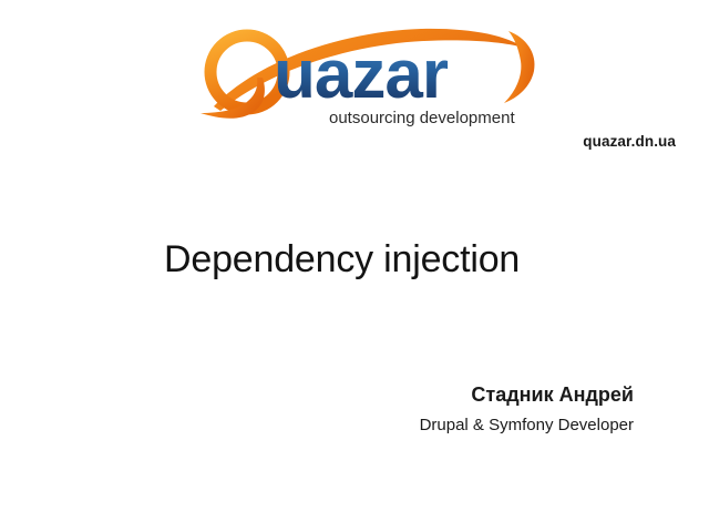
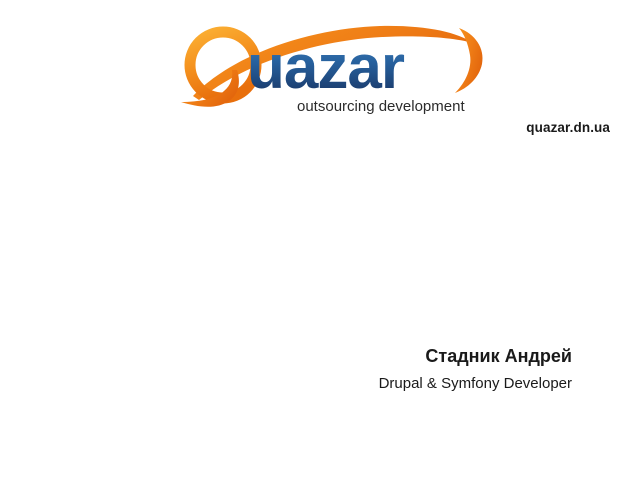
  uazar
  outsourcing development
  quazar.dn.ua
- Dependency injection
  Стадник Андрей
  Drupal & Symfony Developer
